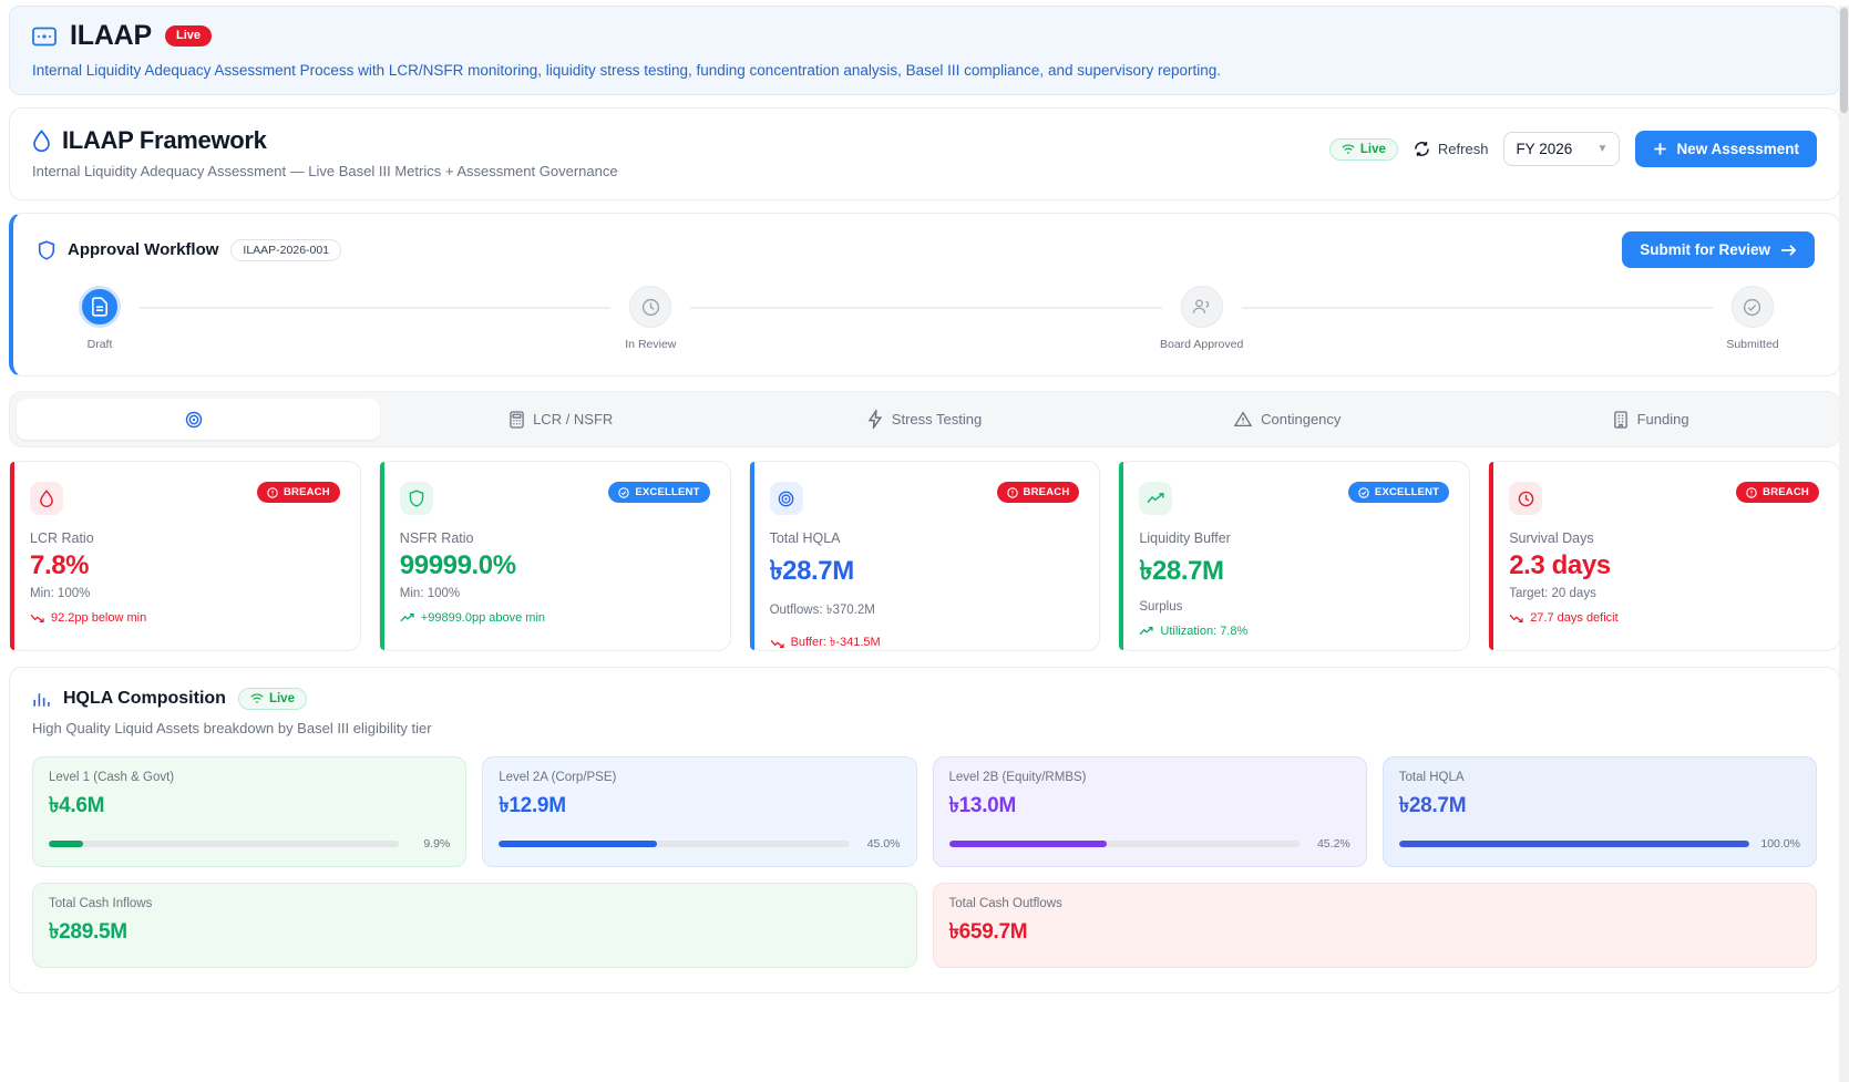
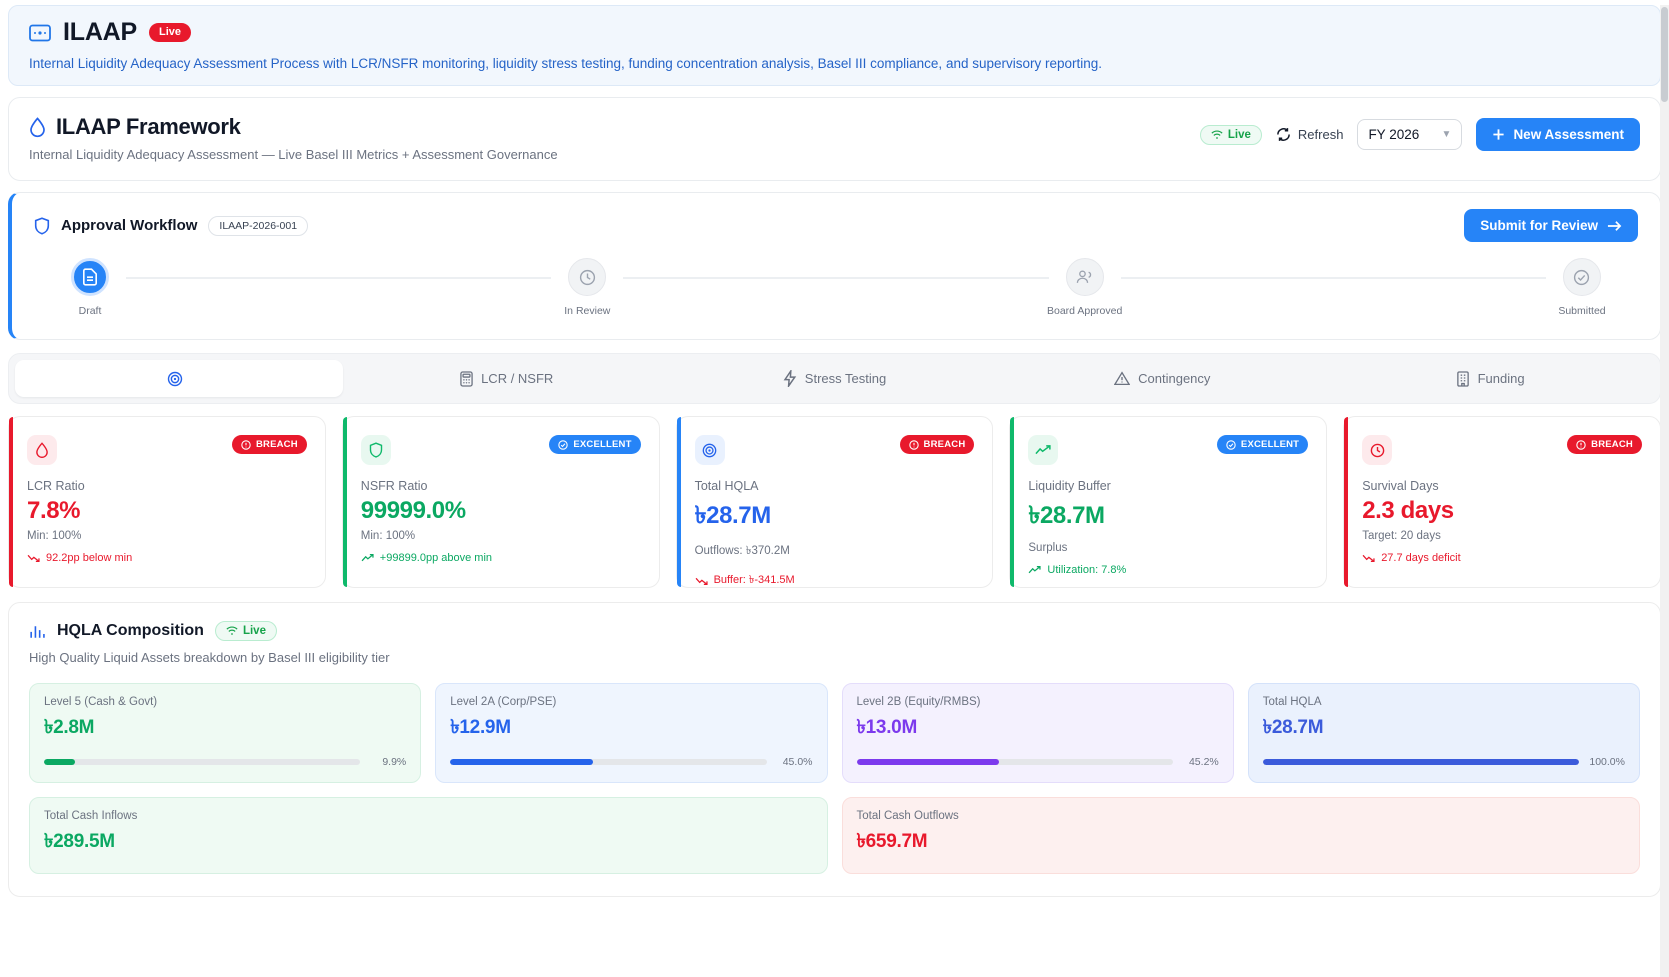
  ILAAP
  Live
  Internal Liquidity Adequacy Assessment Process with LCR/NSFR monitoring, liquidity stress testing, funding concentration analysis, Basel III compliance, and supervisory reporting.
  ILAAP Framework
  Internal Liquidity Adequacy Assessment — Live Basel III Metrics + Assessment Governance
  Live
  Refresh
  FY 2026
  ▼
  New Assessment
  Approval Workflow
  ILAAP-2026-001
  Submit for Review
  Draft
  In Review
  Board Approved
  Submitted
  LCR / NSFR
  Stress Testing
  Contingency
  Funding
  BREACH
  LCR Ratio
  7.8%
  Min: 100%
  92.2pp below min
  EXCELLENT
  NSFR Ratio
  99999.0%
  Min: 100%
  +99899.0pp above min
  BREACH
  Total HQLA
  ৳28.7M
  Outflows: ৳370.2M
  Buffer: ৳-341.5M
  EXCELLENT
  Liquidity Buffer
  ৳28.7M
  Surplus
  Utilization: 7.8%
  BREACH
  Survival Days
  2.3 days
  Target: 20 days
  27.7 days deficit
  HQLA Composition
  Live
  High Quality Liquid Assets breakdown by Basel III eligibility tier
- Level 1 (Cash & Govt)
+ Level 5 (Cash & Govt)
- ৳4.6M
+ ৳2.8M
  9.9%
  Level 2A (Corp/PSE)
  ৳12.9M
  45.0%
  Level 2B (Equity/RMBS)
  ৳13.0M
  45.2%
  Total HQLA
  ৳28.7M
  100.0%
  Total Cash Inflows
  ৳289.5M
  Total Cash Outflows
  ৳659.7M
